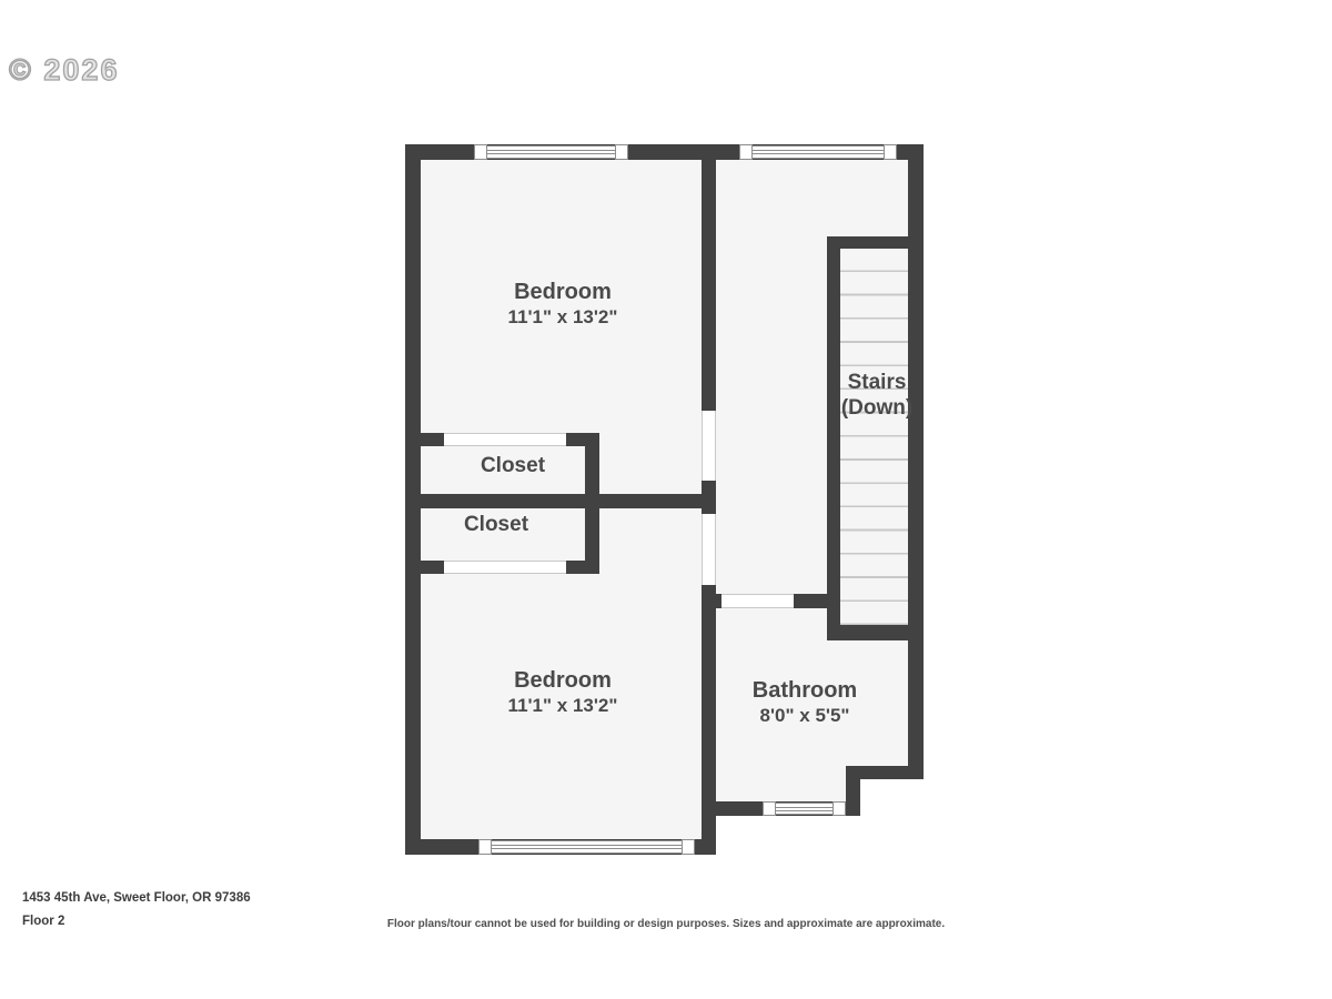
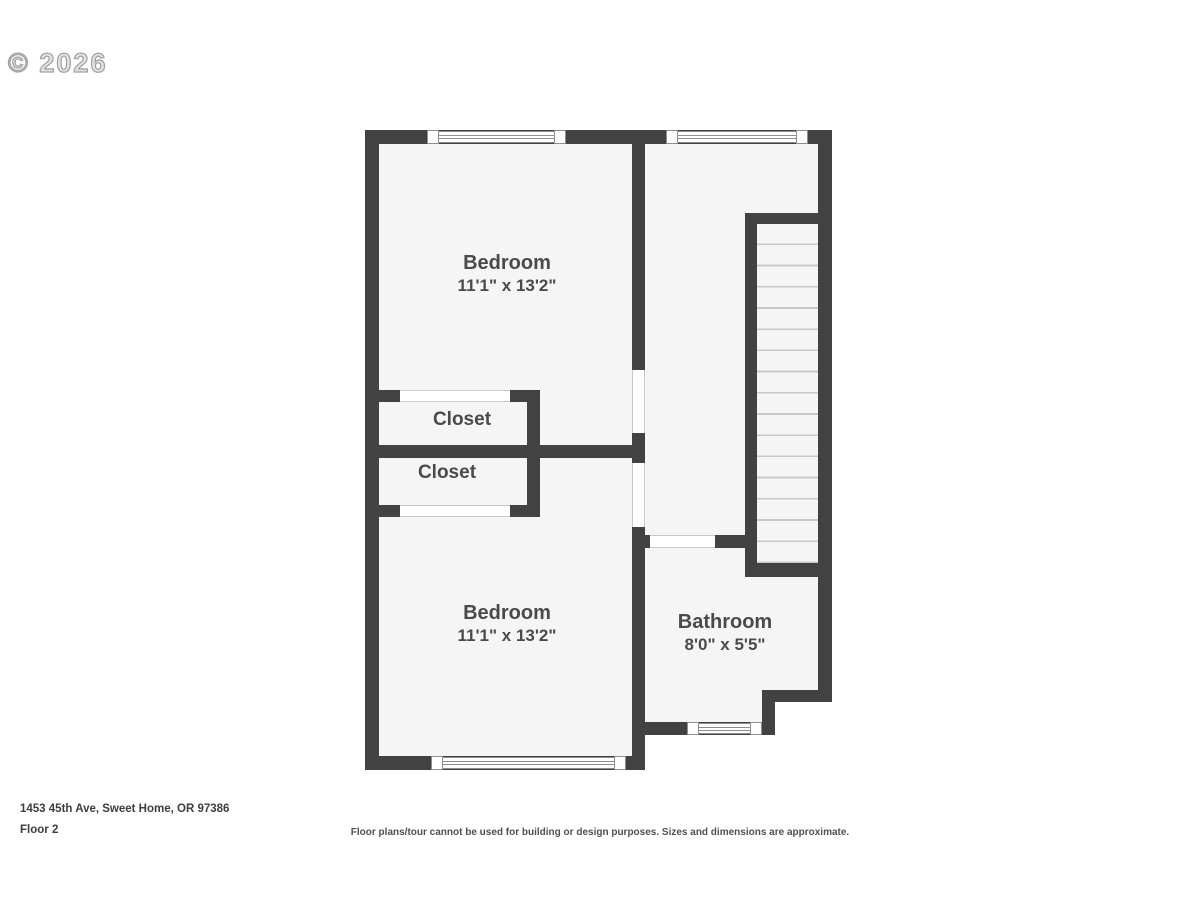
  © 2026
  Bedroom
  11'1" x 13'2"
  Closet
  Closet
  Bedroom
  11'1" x 13'2"
  Bathroom
  8'0" x 5'5"
- Stairs
- (Down)
- 1453 45th Ave, Sweet Floor, OR 97386
+ 1453 45th Ave, Sweet Home, OR 97386
  Floor 2
- Floor plans/tour cannot be used for building or design purposes. Sizes and approximate are approximate.
+ Floor plans/tour cannot be used for building or design purposes. Sizes and dimensions are approximate.
